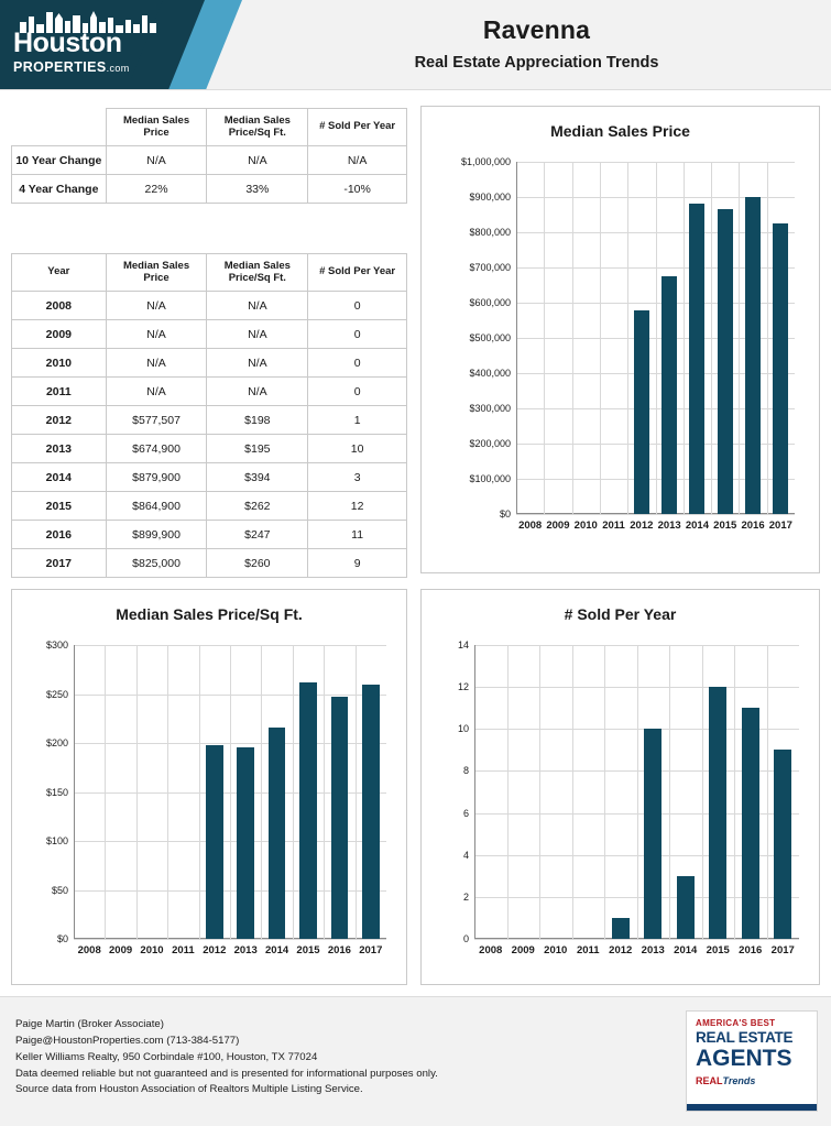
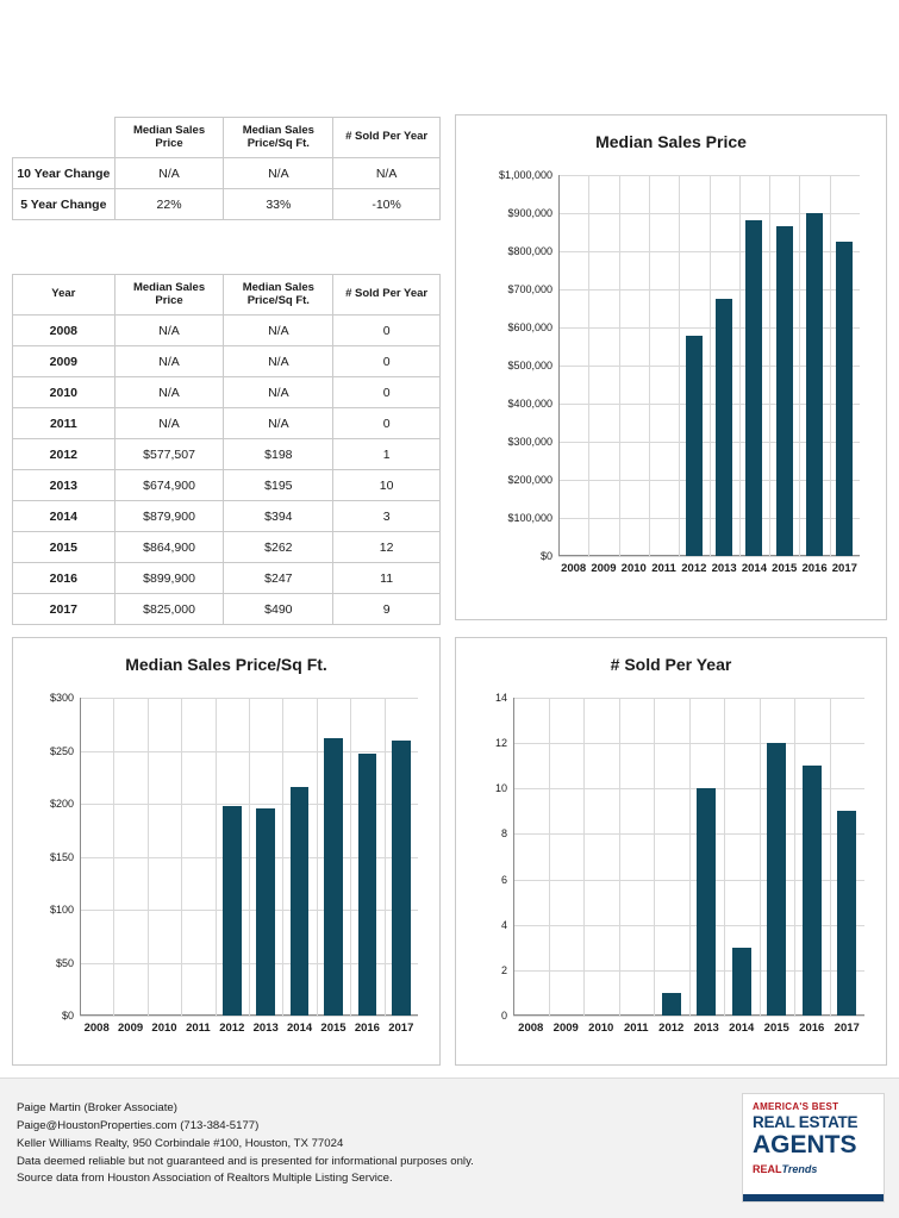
- Houston
- PROPERTIES.com
- Ravenna
- Real Estate Appreciation Trends
  	Median Sales Price	Median Sales Price/Sq Ft.	# Sold Per Year
  10 Year Change	N/A	N/A	N/A
- 4 Year Change	22%	33%	-10%
+ 5 Year Change	22%	33%	-10%
  Year	Median Sales Price	Median Sales Price/Sq Ft.	# Sold Per Year
  2008	N/A	N/A	0
  2009	N/A	N/A	0
  2010	N/A	N/A	0
  2011	N/A	N/A	0
  2012	$577,507	$198	1
  2013	$674,900	$195	10
  2014	$879,900	$394	3
  2015	$864,900	$262	12
  2016	$899,900	$247	11
- 2017	$825,000	$260	9
+ 2017	$825,000	$490	9
  Median Sales Price
  $0
  $100,000
  $200,000
  $300,000
  $400,000
  $500,000
  $600,000
  $700,000
  $800,000
  $900,000
  $1,000,000
  2008
  2009
  2010
  2011
  2012
  2013
  2014
  2015
  2016
  2017
  Median Sales Price/Sq Ft.
  $0
  $50
  $100
  $150
  $200
  $250
  $300
  2008
  2009
  2010
  2011
  2012
  2013
  2014
  2015
  2016
  2017
  # Sold Per Year
  0
  2
  4
  6
  8
  10
  12
  14
  2008
  2009
  2010
  2011
  2012
  2013
  2014
  2015
  2016
  2017
  Paige Martin (Broker Associate)
  Paige@HoustonProperties.com (713-384-5177)
  Keller Williams Realty, 950 Corbindale #100, Houston, TX 77024
  Data deemed reliable but not guaranteed and is presented for informational purposes only.
  Source data from Houston Association of Realtors Multiple Listing Service.
  AMERICA'S BEST
  REAL ESTATE
  AGENTS
  REALTrends
